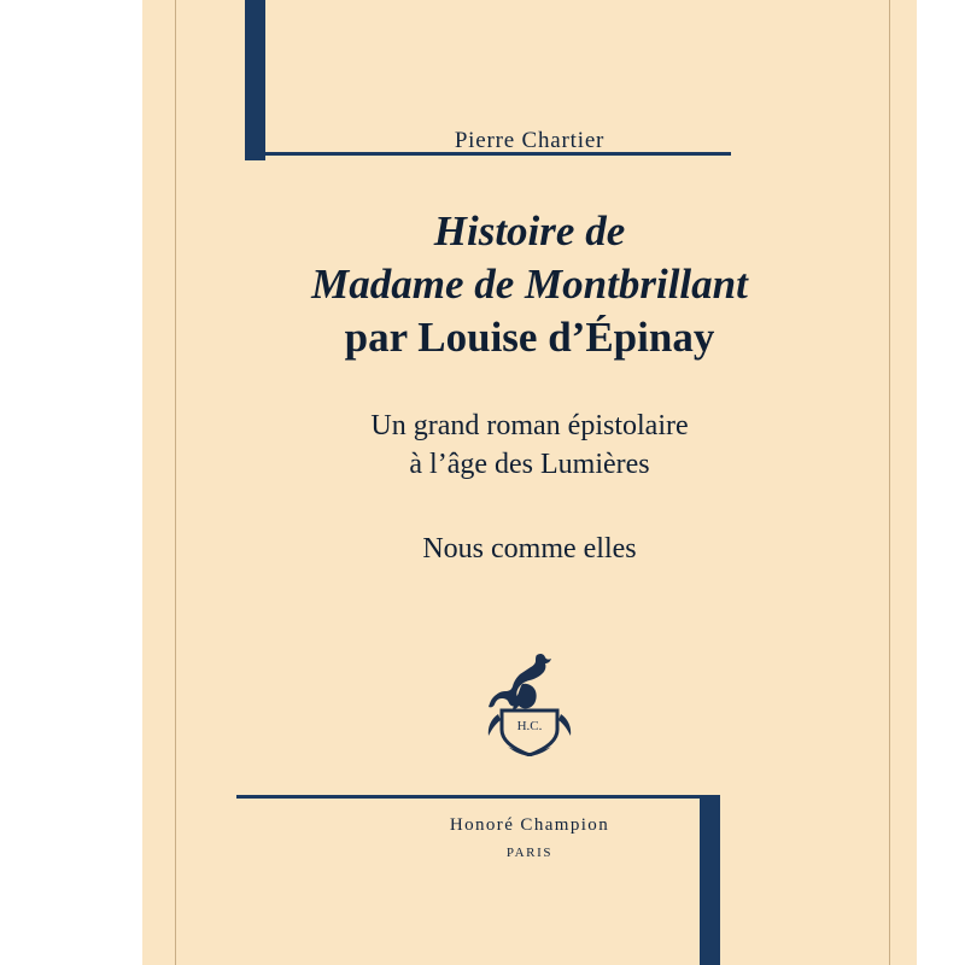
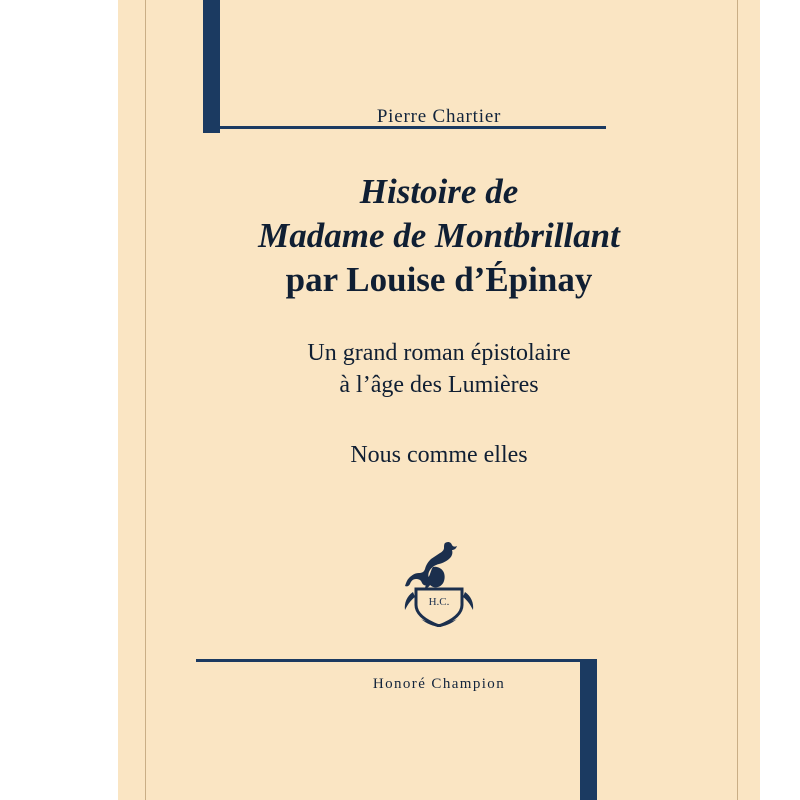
  Pierre Chartier
  Histoire de
  Madame de Montbrillant
  par Louise d’Épinay
  Un grand roman épistolaire
  à l’âge des Lumières
  Nous comme elles
  H.C.
  Honoré Champion
- PARIS
